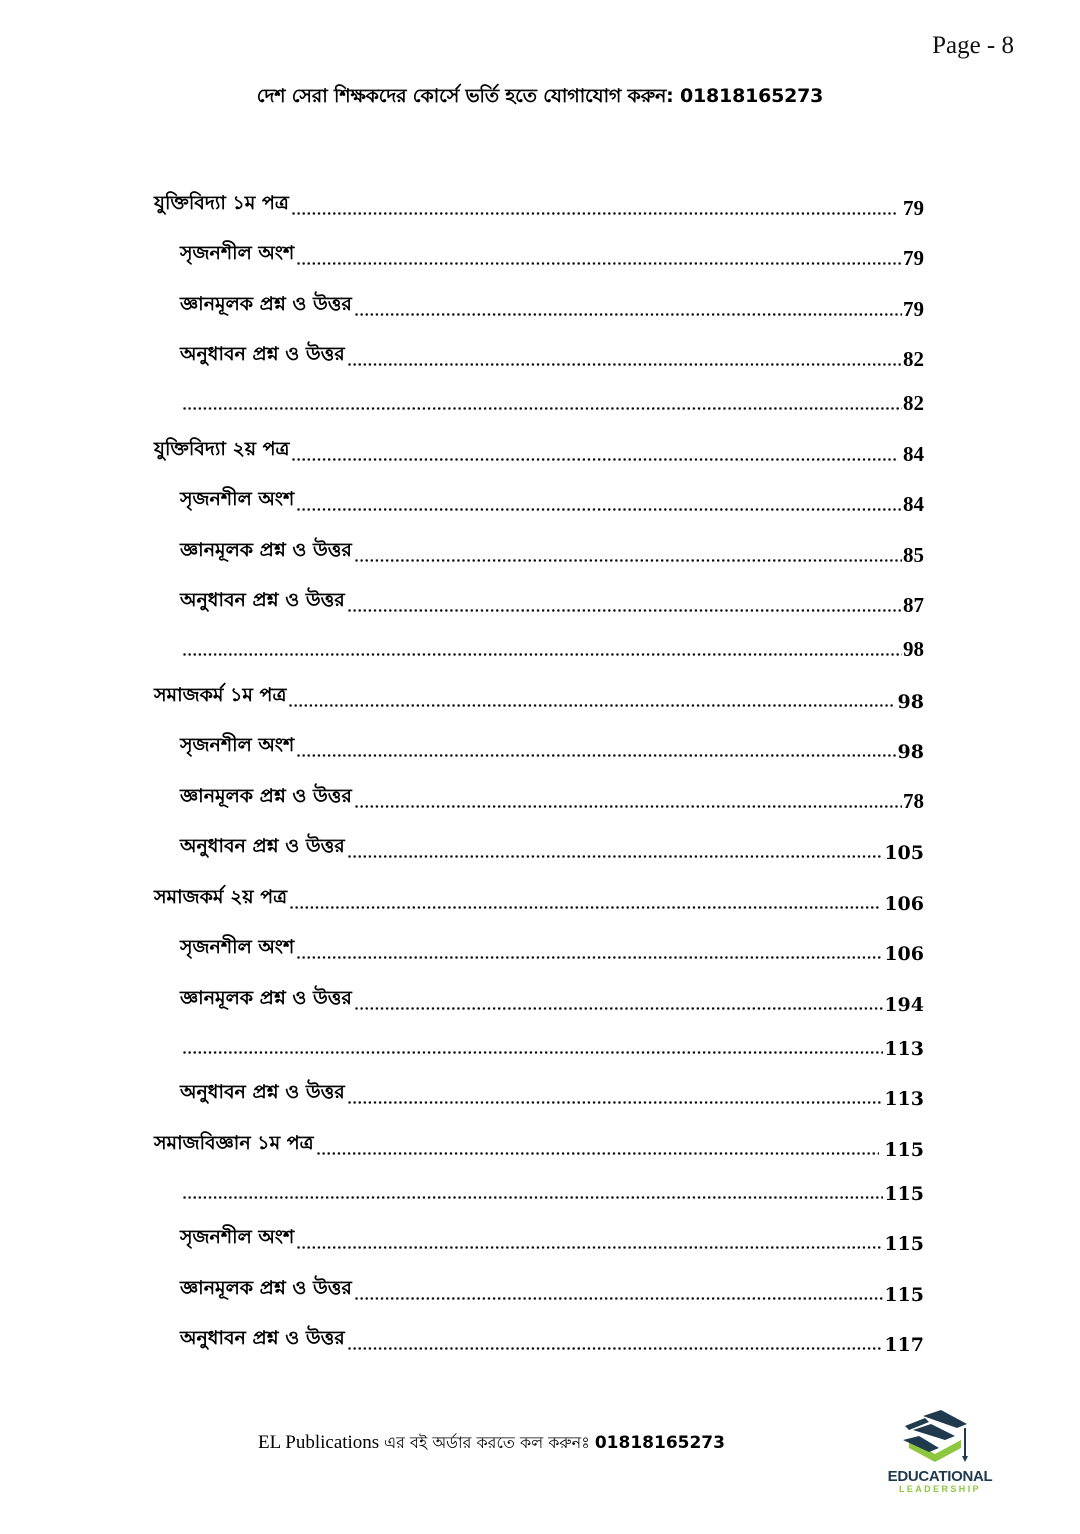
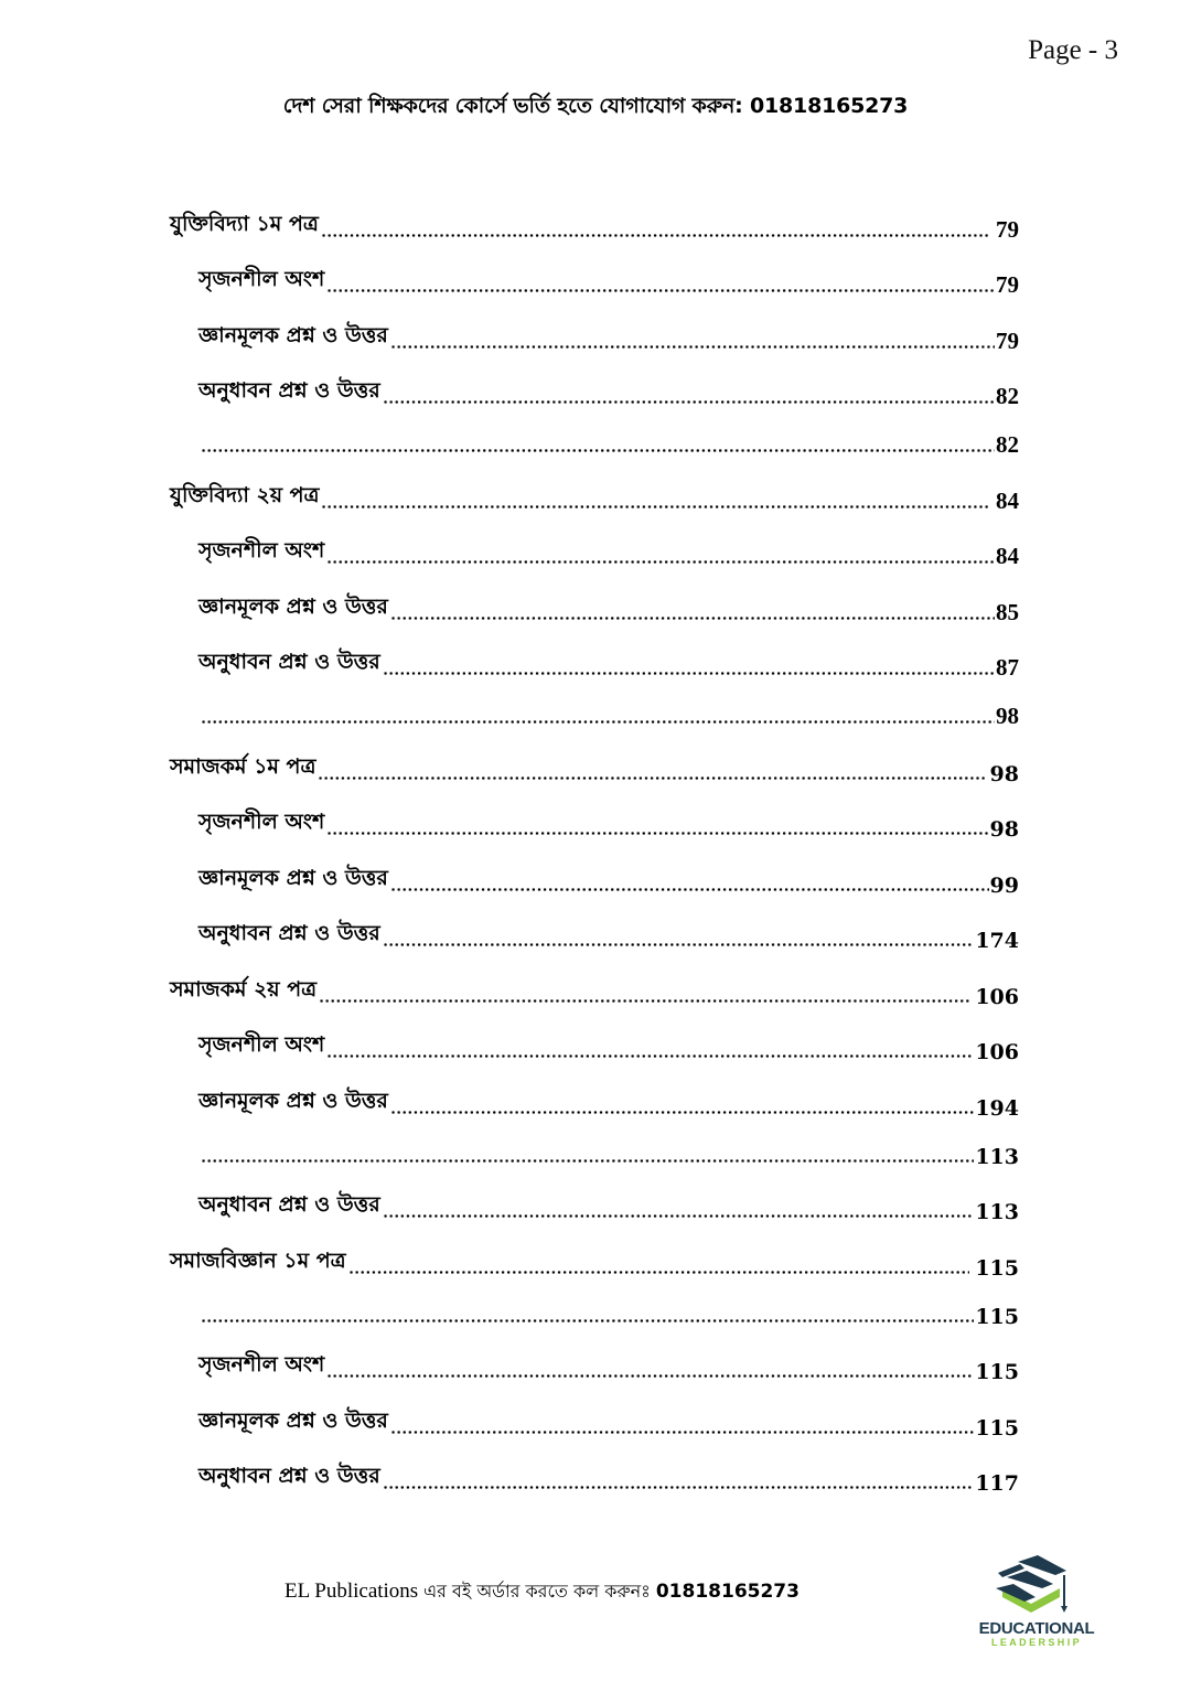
- Page - 8
+ Page - 3
  দেশ সেরা শিক্ষকদের কোর্সে ভর্তি হতে যোগাযোগ করুন: 01818165273
  যুক্তিবিদ্যা ১ম পত্র
  79
  সৃজনশীল অংশ
  79
  জ্ঞানমূলক প্রশ্ন ও উত্তর
  79
  অনুধাবন প্রশ্ন ও উত্তর
  82
  82
  যুক্তিবিদ্যা ২য় পত্র
  84
  সৃজনশীল অংশ
  84
  জ্ঞানমূলক প্রশ্ন ও উত্তর
  85
  অনুধাবন প্রশ্ন ও উত্তর
  87
  98
  সমাজকর্ম ১ম পত্র
  98
  সৃজনশীল অংশ
  98
  জ্ঞানমূলক প্রশ্ন ও উত্তর
- 78
+ 99
  অনুধাবন প্রশ্ন ও উত্তর
- 105
+ 174
  সমাজকর্ম ২য় পত্র
  106
  সৃজনশীল অংশ
  106
  জ্ঞানমূলক প্রশ্ন ও উত্তর
  194
  113
  অনুধাবন প্রশ্ন ও উত্তর
  113
  সমাজবিজ্ঞান ১ম পত্র
  115
  115
  সৃজনশীল অংশ
  115
  জ্ঞানমূলক প্রশ্ন ও উত্তর
  115
  অনুধাবন প্রশ্ন ও উত্তর
  117
  EL Publications এর বই অর্ডার করতে কল করুনঃ 01818165273
  EDUCATIONAL
  LEADERSHIP
